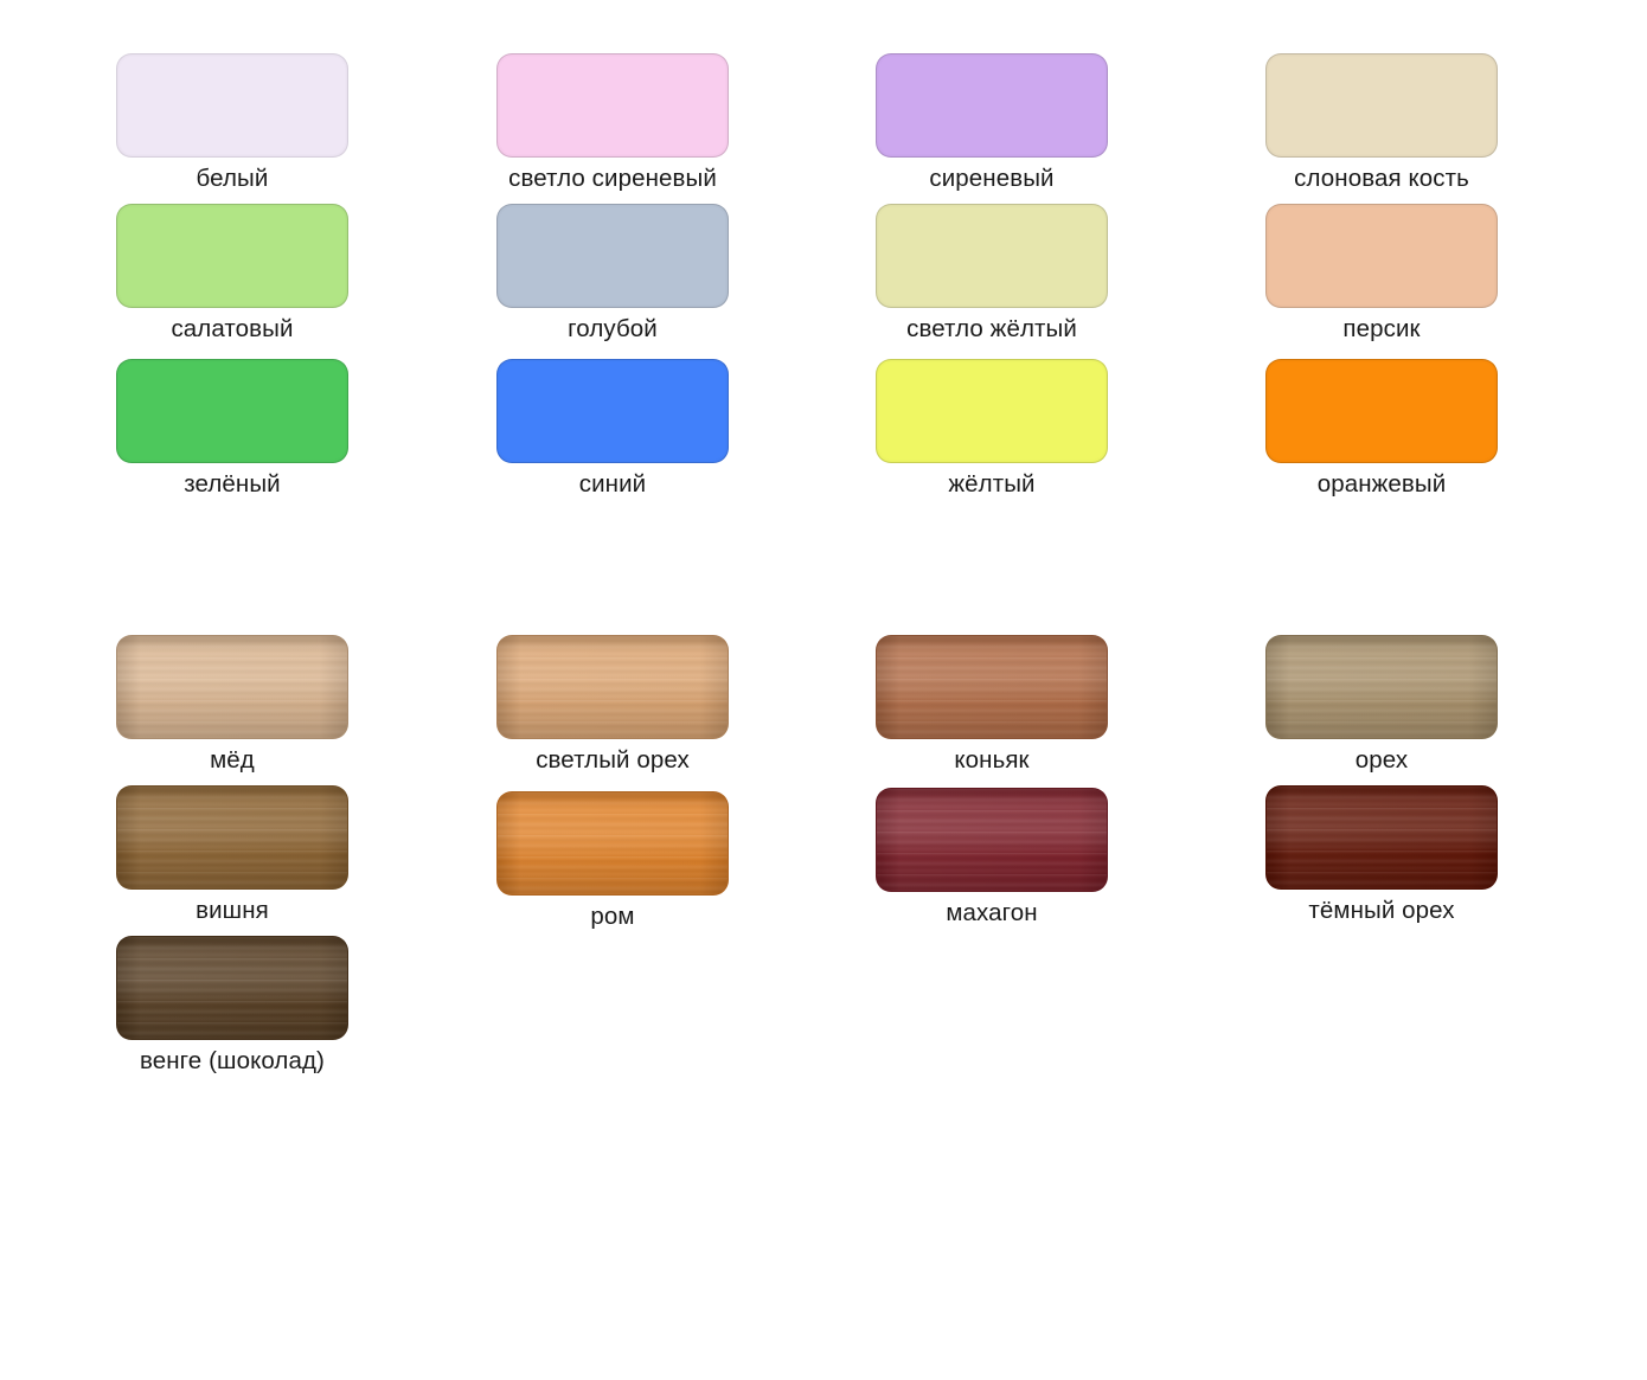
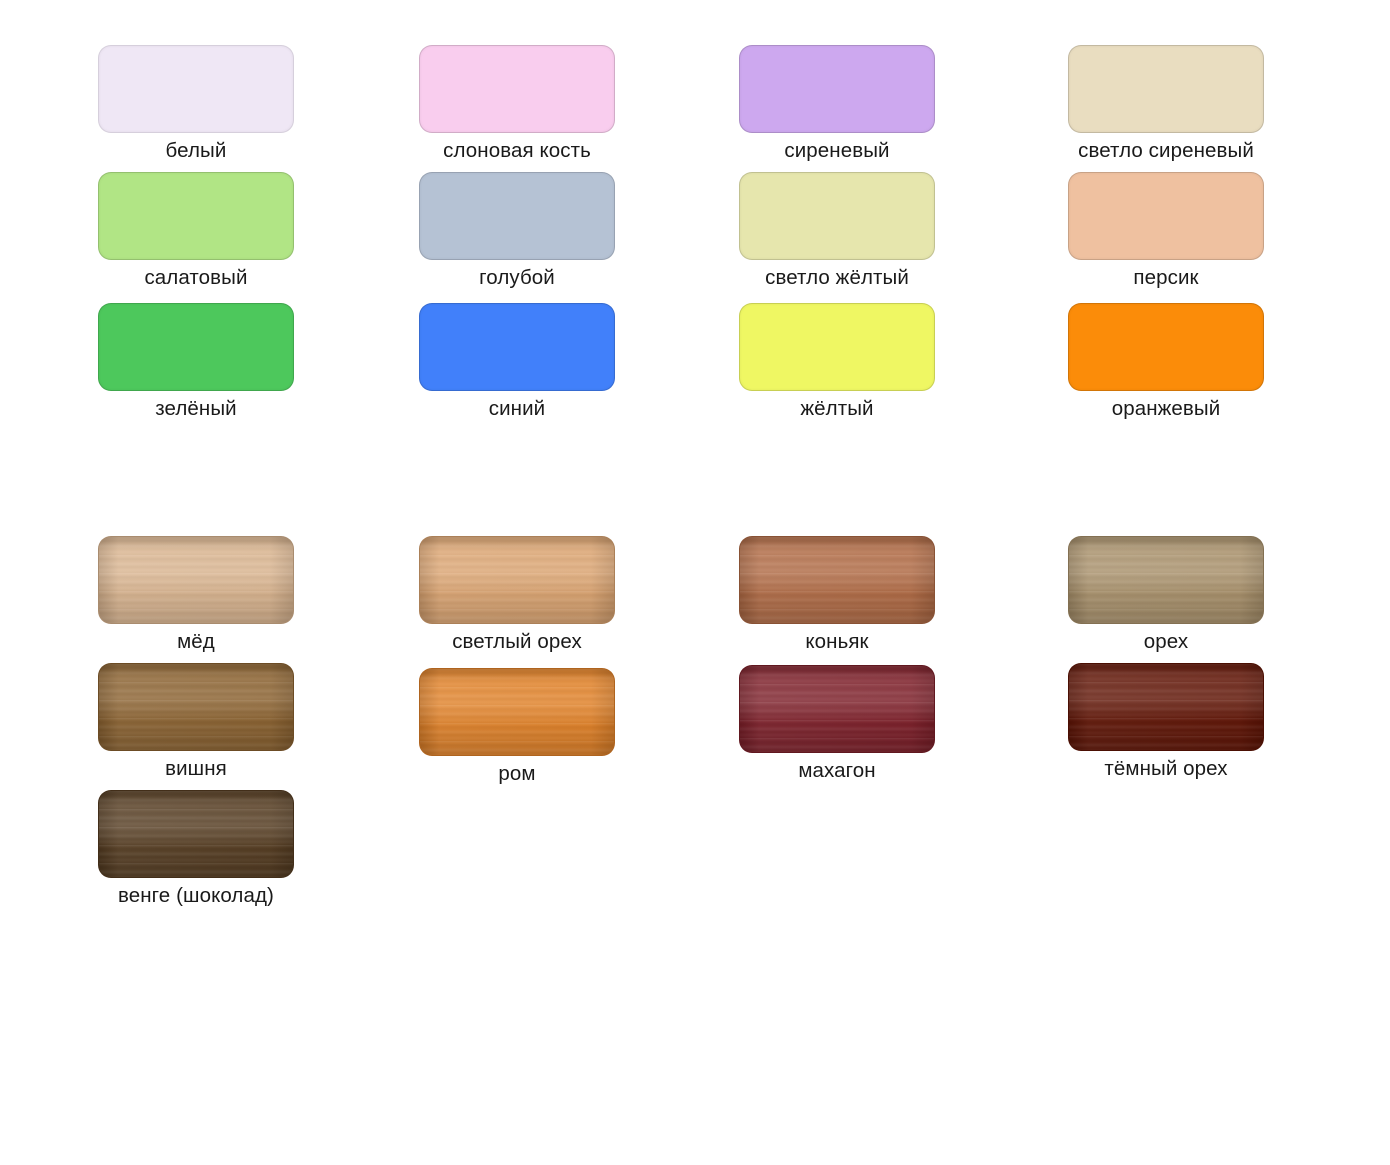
  белый
- светло сиреневый
+ слоновая кость
  сиреневый
- слоновая кость
+ светло сиреневый
  салатовый
  голубой
  светло жёлтый
  персик
  зелёный
  синий
  жёлтый
  оранжевый
  мёд
  светлый орех
  коньяк
  орех
  вишня
  ром
  махагон
  тёмный орех
  венге (шоколад)
